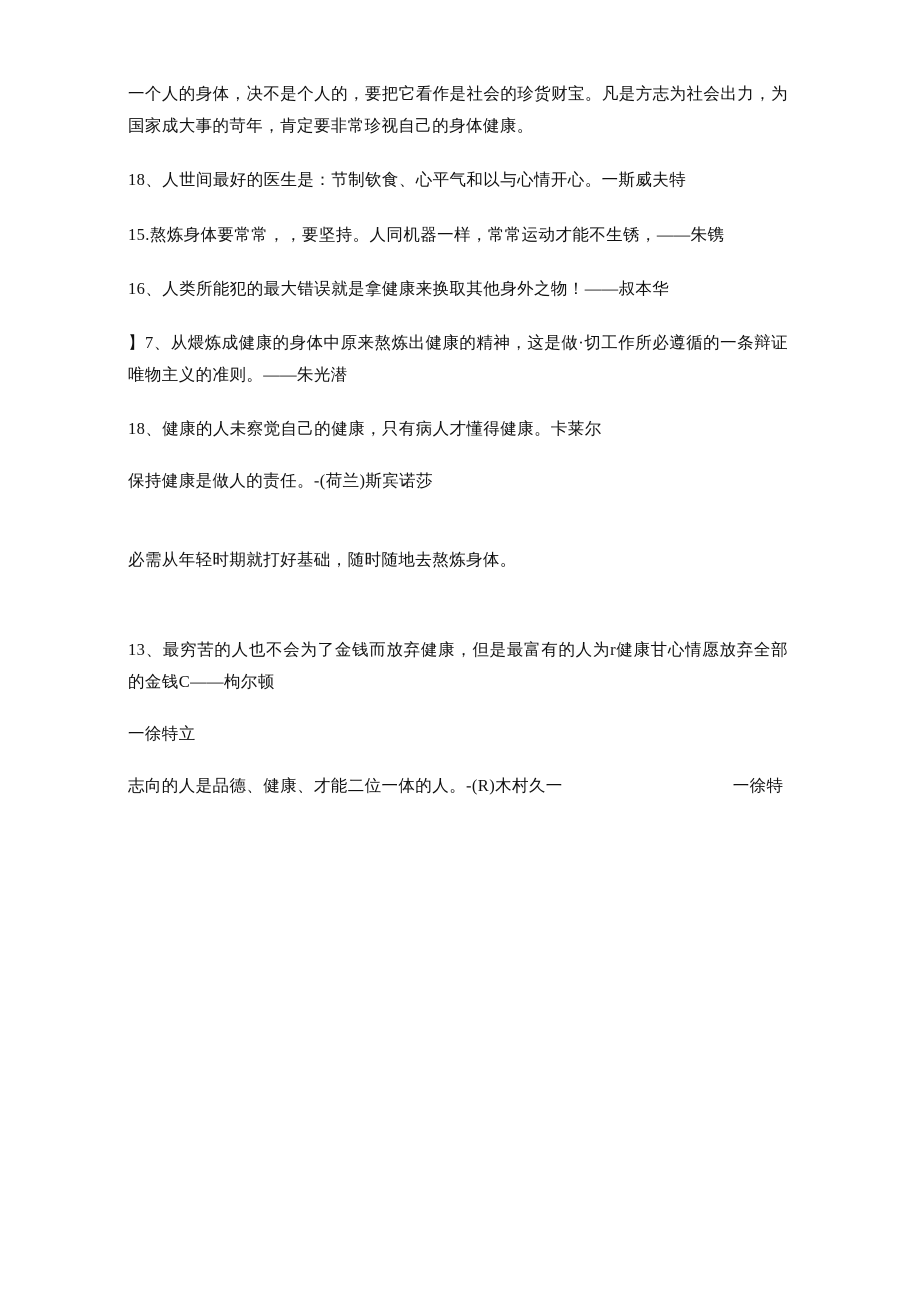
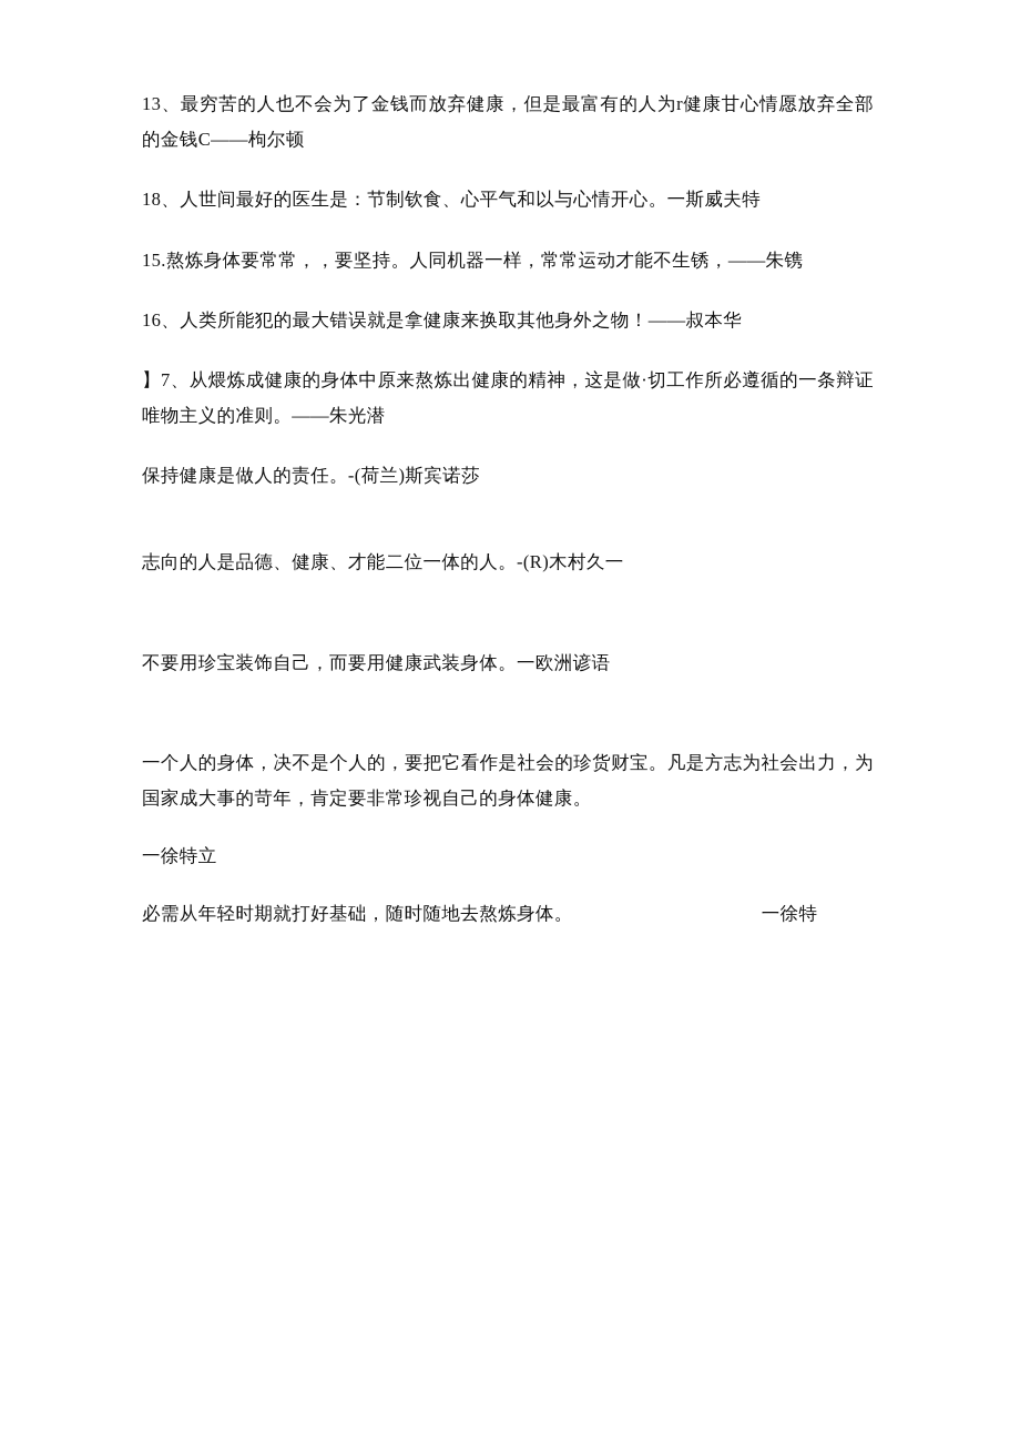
- 一个人的身体，决不是个人的，要把它看作是社会的珍货财宝。凡是方志为社会出力，为国家成大事的苛年，肯定要非常珍视自己的身体健康。
+ 13、最穷苦的人也不会为了金钱而放弃健康，但是最富有的人为r健康甘心情愿放弃全部的金钱C——枸尔顿
  18、人世间最好的医生是：节制钦食、心平气和以与心情开心。一斯威夫特
  15.熬炼身体要常常，，要坚持。人同机器一样，常常运动才能不生锈，——朱镌
  16、人类所能犯的最大错误就是拿健康来换取其他身外之物！——叔本华
  】7、从煨炼成健康的身体中原来熬炼出健康的精神，这是做·切工作所必遵循的一条辩证唯物主义的准则。——朱光潜
- 18、健康的人未察觉自己的健康，只有病人才懂得健康。卡莱尔
  保持健康是做人的责任。-(荷兰)斯宾诺莎
- 必需从年轻时期就打好基础，随时随地去熬炼身体。
+ 志向的人是品德、健康、才能二位一体的人。-(R)木村久一
+ 不要用珍宝装饰自己，而要用健康武装身体。一欧洲谚语
- 13、最穷苦的人也不会为了金钱而放弃健康，但是最富有的人为r健康甘心情愿放弃全部的金钱C——枸尔顿
+ 一个人的身体，决不是个人的，要把它看作是社会的珍货财宝。凡是方志为社会出力，为国家成大事的苛年，肯定要非常珍视自己的身体健康。
  一徐特立
- 志向的人是品德、健康、才能二位一体的人。-(R)木村久一 一徐特
+ 必需从年轻时期就打好基础，随时随地去熬炼身体。 一徐特
